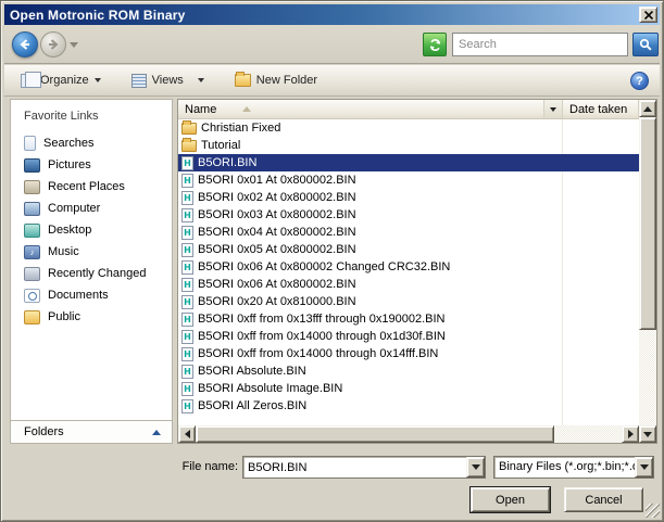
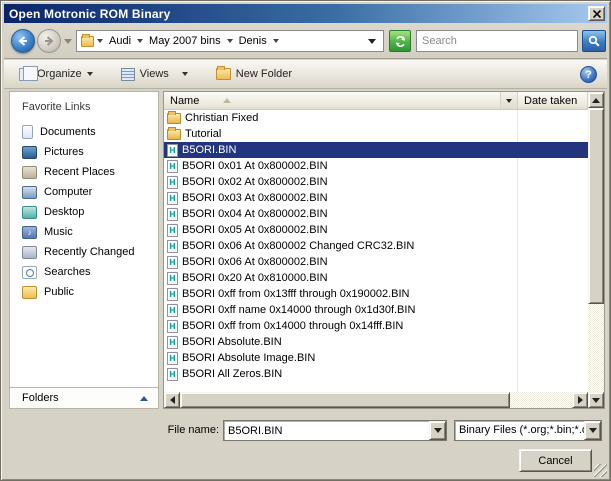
  Open Motronic ROM Binary
+ Audi
+ May 2007 bins
+ Denis
  Search
  Organize
  Views
  New Folder
  ?
  Favorite Links
- Searches
+ Documents
  Pictures
  Recent Places
  Computer
  Desktop
  ♪
  Music
  Recently Changed
- Documents
+ Searches
  Public
  Folders
  Name
  Date taken
  Christian Fixed
  Tutorial
  H
  B5ORI.BIN
  H
  B5ORI 0x01 At 0x800002.BIN
  H
  B5ORI 0x02 At 0x800002.BIN
  H
  B5ORI 0x03 At 0x800002.BIN
  H
  B5ORI 0x04 At 0x800002.BIN
  H
  B5ORI 0x05 At 0x800002.BIN
  H
  B5ORI 0x06 At 0x800002 Changed CRC32.BIN
  H
  B5ORI 0x06 At 0x800002.BIN
  H
  B5ORI 0x20 At 0x810000.BIN
  H
  B5ORI 0xff from 0x13fff through 0x190002.BIN
  H
- B5ORI 0xff from 0x14000 through 0x1d30f.BIN
+ B5ORI 0xff name 0x14000 through 0x1d30f.BIN
  H
  B5ORI 0xff from 0x14000 through 0x14fff.BIN
  H
  B5ORI Absolute.BIN
  H
  B5ORI Absolute Image.BIN
  H
  B5ORI All Zeros.BIN
  File name:
  B5ORI.BIN
  Binary Files (*.org;*.bin;*.
- Open
  Cancel
